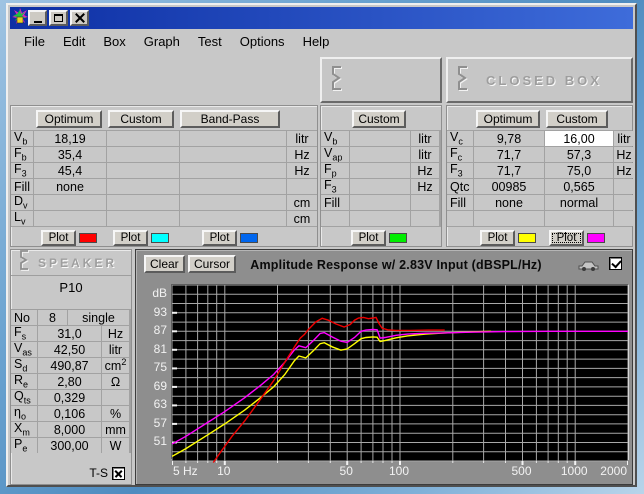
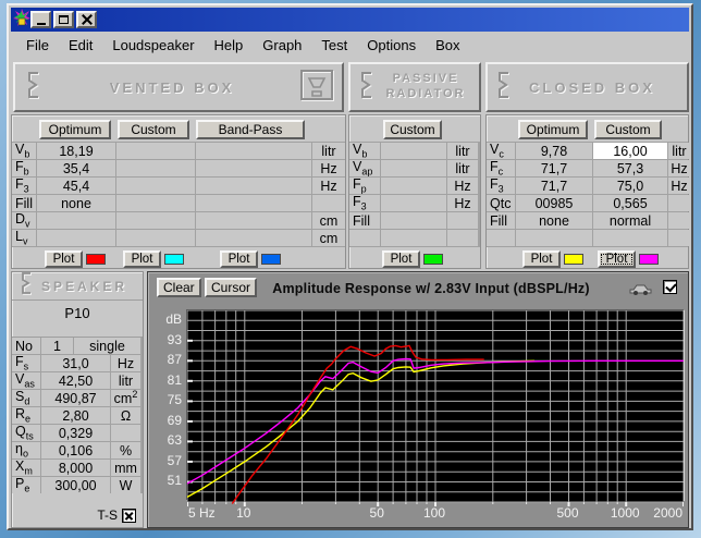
  File
  Edit
+ Loudspeaker
- Box
+ Help
  Graph
  Test
  Options
- Help
+ Box
+ VENTED BOX
+ PASSIVE RADIATOR
  CLOSED BOX
  Optimum
  Custom
  Band-Pass
  Vb
  18,19
  litr
  Fb
  35,4
  Hz
  F3
  45,4
  Hz
  Fill
  none
  Dv
  cm
  Lv
  cm
  Plot
  Plot
  Plot
  Custom
  Vb
  litr
  Vap
  litr
  Fp
  Hz
  F3
  Hz
  Fill
  Plot
  Optimum
  Custom
  Vc
  9,78
  16,00
  litr
  Fc
  71,7
  57,3
  Hz
  F3
  71,7
  75,0
  Hz
  Qtc
  00985
  0,565
  Fill
  none
  normal
  Plot
  Plot
  SPEAKER
  P10
  No
- 8
+ 1
  single
  Fs
  31,0
  Hz
  Vas
  42,50
  litr
  Sd
  490,87
  cm
  2
  Re
  2,80
  Ω
  Qts
  0,329
  ηo
  0,106
  %
  Xm
  8,000
  mm
  Pe
  300,00
  W
  T-S
  Clear
  Cursor
  Amplitude Response w/ 2.83V Input (dBSPL/Hz)
  dB
  93
  87
  81
  75
  69
  63
  57
  51
  5 Hz
  10
  50
  100
  500
  1000
  2000
